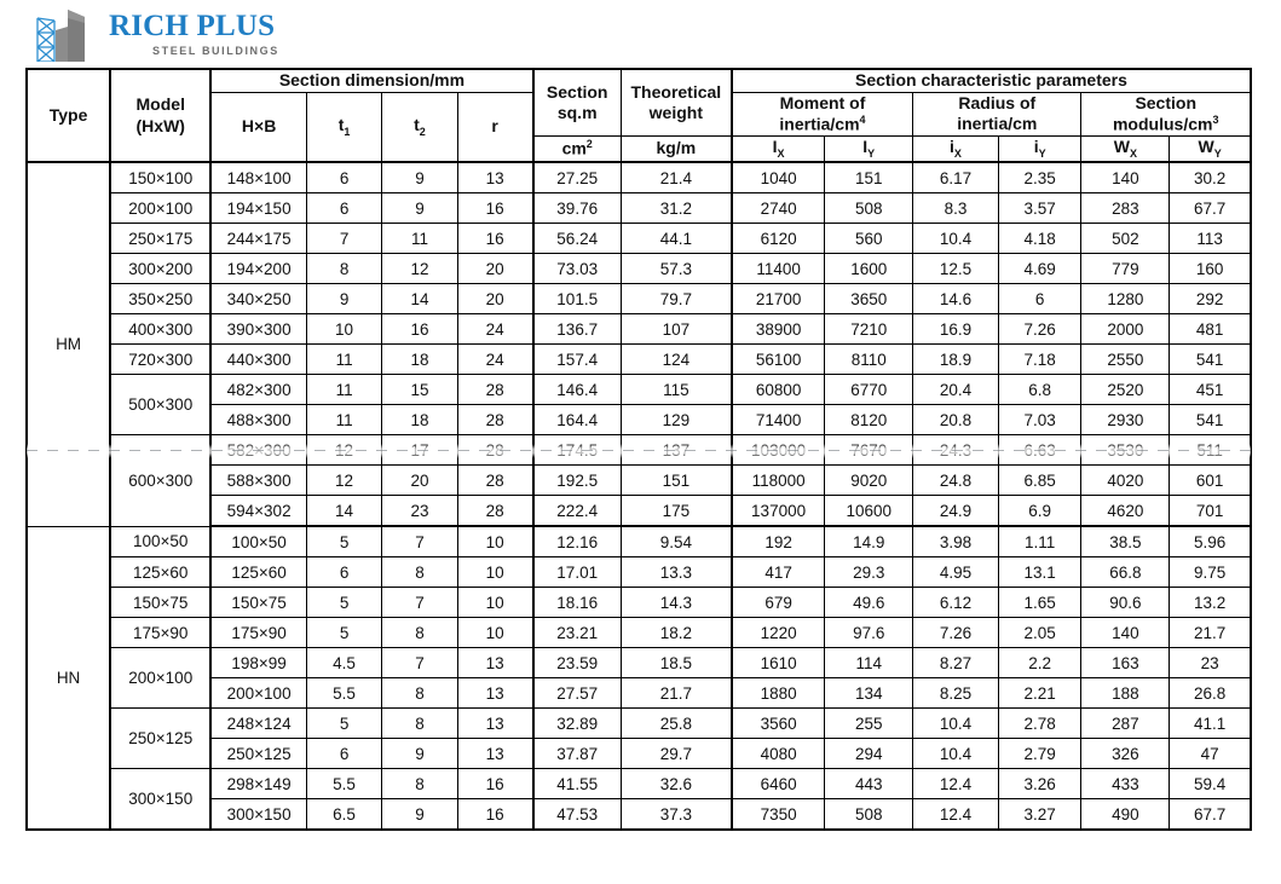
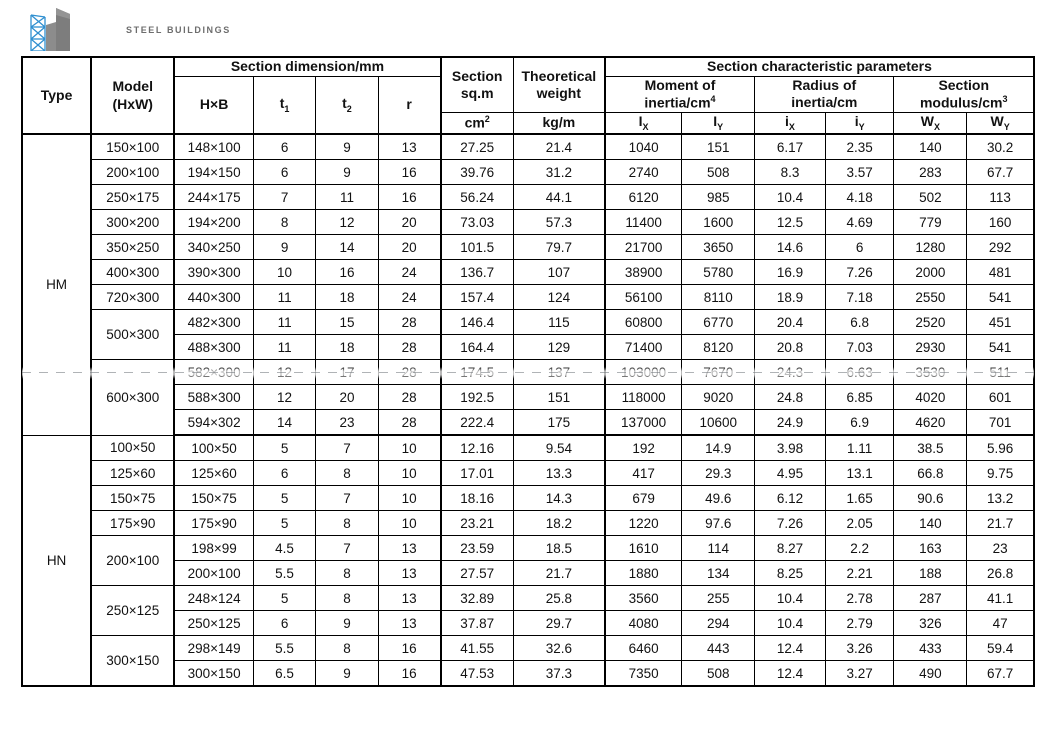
- RICH PLUS
  STEEL BUILDINGS
  Type	Model (HxW)	Section dimension/mm	Section sq.m	Theoretical weight	Section characteristic parameters
  H×B	t1	t2	r	Moment of inertia/cm4	Radius of inertia/cm	Section modulus/cm3
  cm2	kg/m	IX	IY	iX	iY	WX	WY
  HM	150×100	148×100	6	9	13	27.25	21.4	1040	151	6.17	2.35	140	30.2
  200×100	194×150	6	9	16	39.76	31.2	2740	508	8.3	3.57	283	67.7
- 250×175	244×175	7	11	16	56.24	44.1	6120	560	10.4	4.18	502	113
+ 250×175	244×175	7	11	16	56.24	44.1	6120	985	10.4	4.18	502	113
  300×200	194×200	8	12	20	73.03	57.3	11400	1600	12.5	4.69	779	160
  350×250	340×250	9	14	20	101.5	79.7	21700	3650	14.6	6	1280	292
- 400×300	390×300	10	16	24	136.7	107	38900	7210	16.9	7.26	2000	481
+ 400×300	390×300	10	16	24	136.7	107	38900	5780	16.9	7.26	2000	481
  720×300	440×300	11	18	24	157.4	124	56100	8110	18.9	7.18	2550	541
  500×300	482×300	11	15	28	146.4	115	60800	6770	20.4	6.8	2520	451
  488×300	11	18	28	164.4	129	71400	8120	20.8	7.03	2930	541
  588×300	12	20	28	192.5	151	118000	9020	24.8	6.85	4020	601
  594×302	14	23	28	222.4	175	137000	10600	24.9	6.9	4620	701
  HN	100×50	100×50	5	7	10	12.16	9.54	192	14.9	3.98	1.11	38.5	5.96
  125×60	125×60	6	8	10	17.01	13.3	417	29.3	4.95	13.1	66.8	9.75
  150×75	150×75	5	7	10	18.16	14.3	679	49.6	6.12	1.65	90.6	13.2
  175×90	175×90	5	8	10	23.21	18.2	1220	97.6	7.26	2.05	140	21.7
  200×100	198×99	4.5	7	13	23.59	18.5	1610	114	8.27	2.2	163	23
  200×100	5.5	8	13	27.57	21.7	1880	134	8.25	2.21	188	26.8
  250×125	248×124	5	8	13	32.89	25.8	3560	255	10.4	2.78	287	41.1
  250×125	6	9	13	37.87	29.7	4080	294	10.4	2.79	326	47
  300×150	298×149	5.5	8	16	41.55	32.6	6460	443	12.4	3.26	433	59.4
  300×150	6.5	9	16	47.53	37.3	7350	508	12.4	3.27	490	67.7
